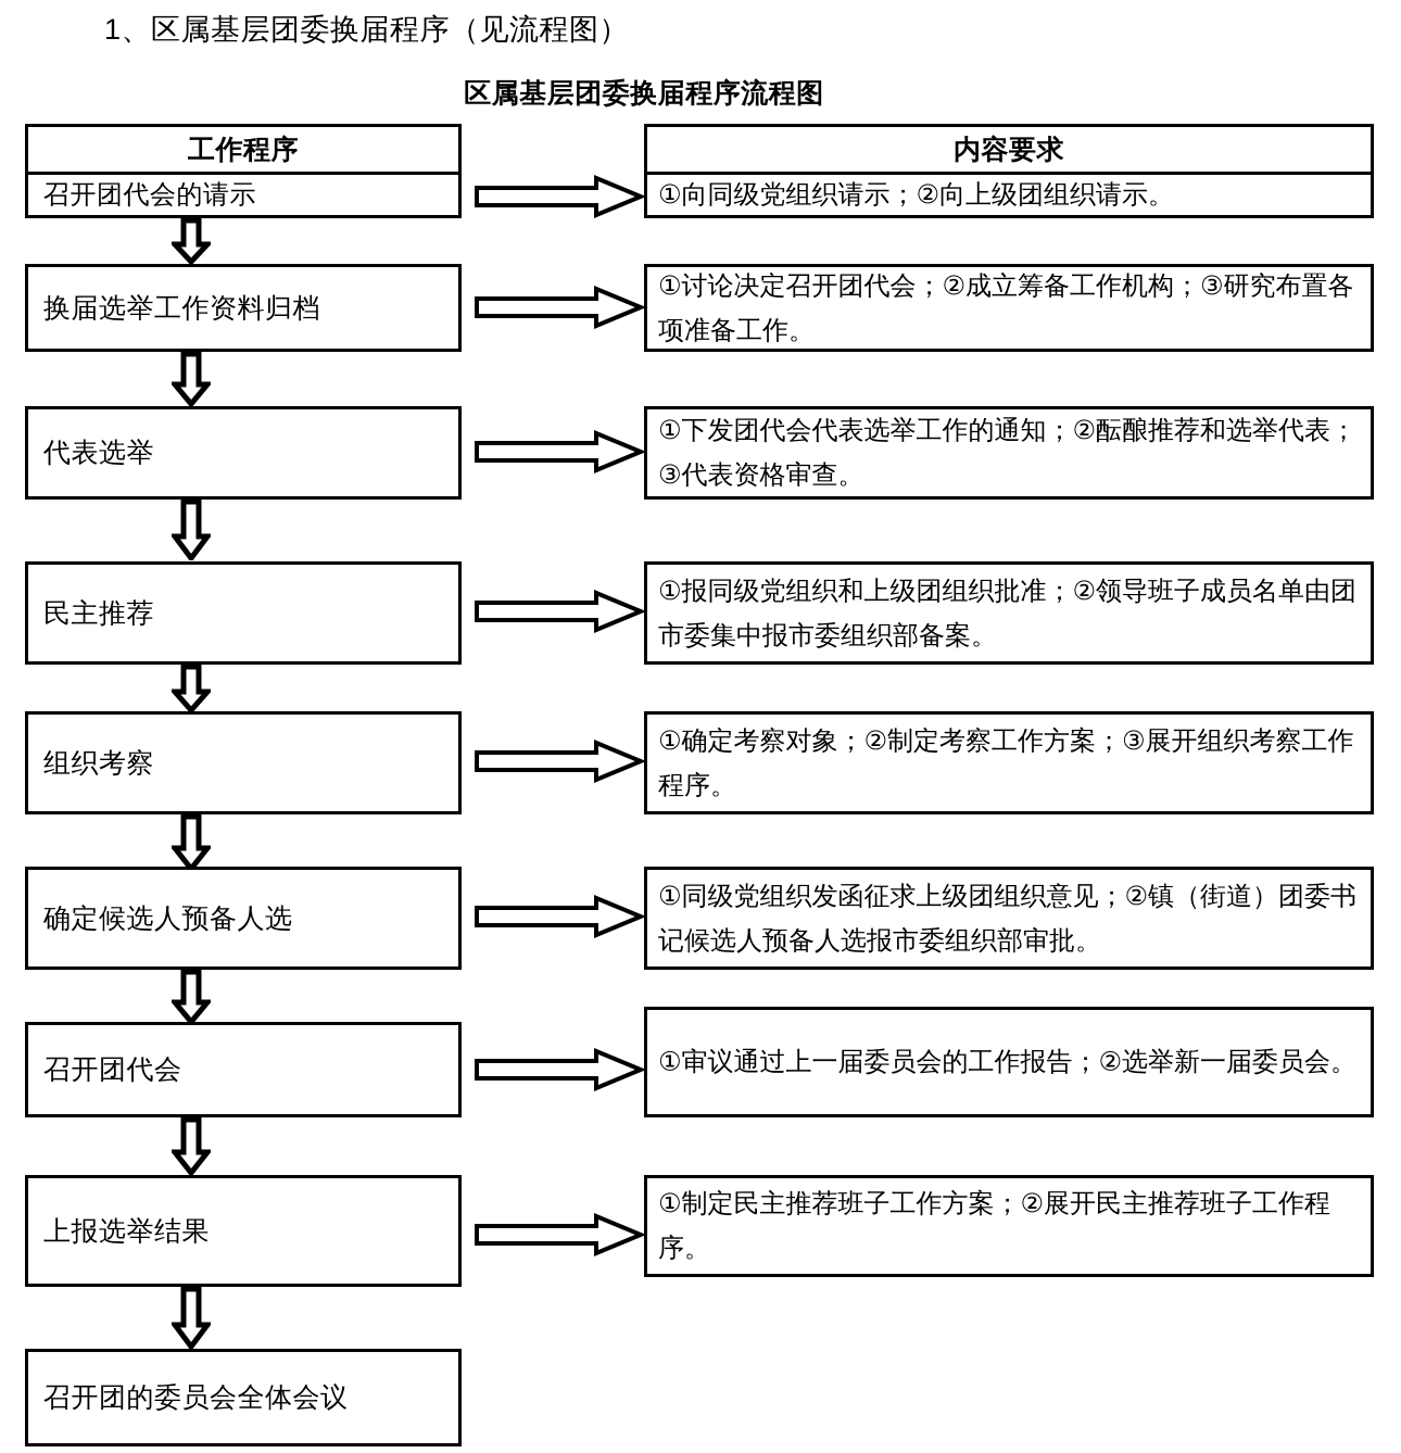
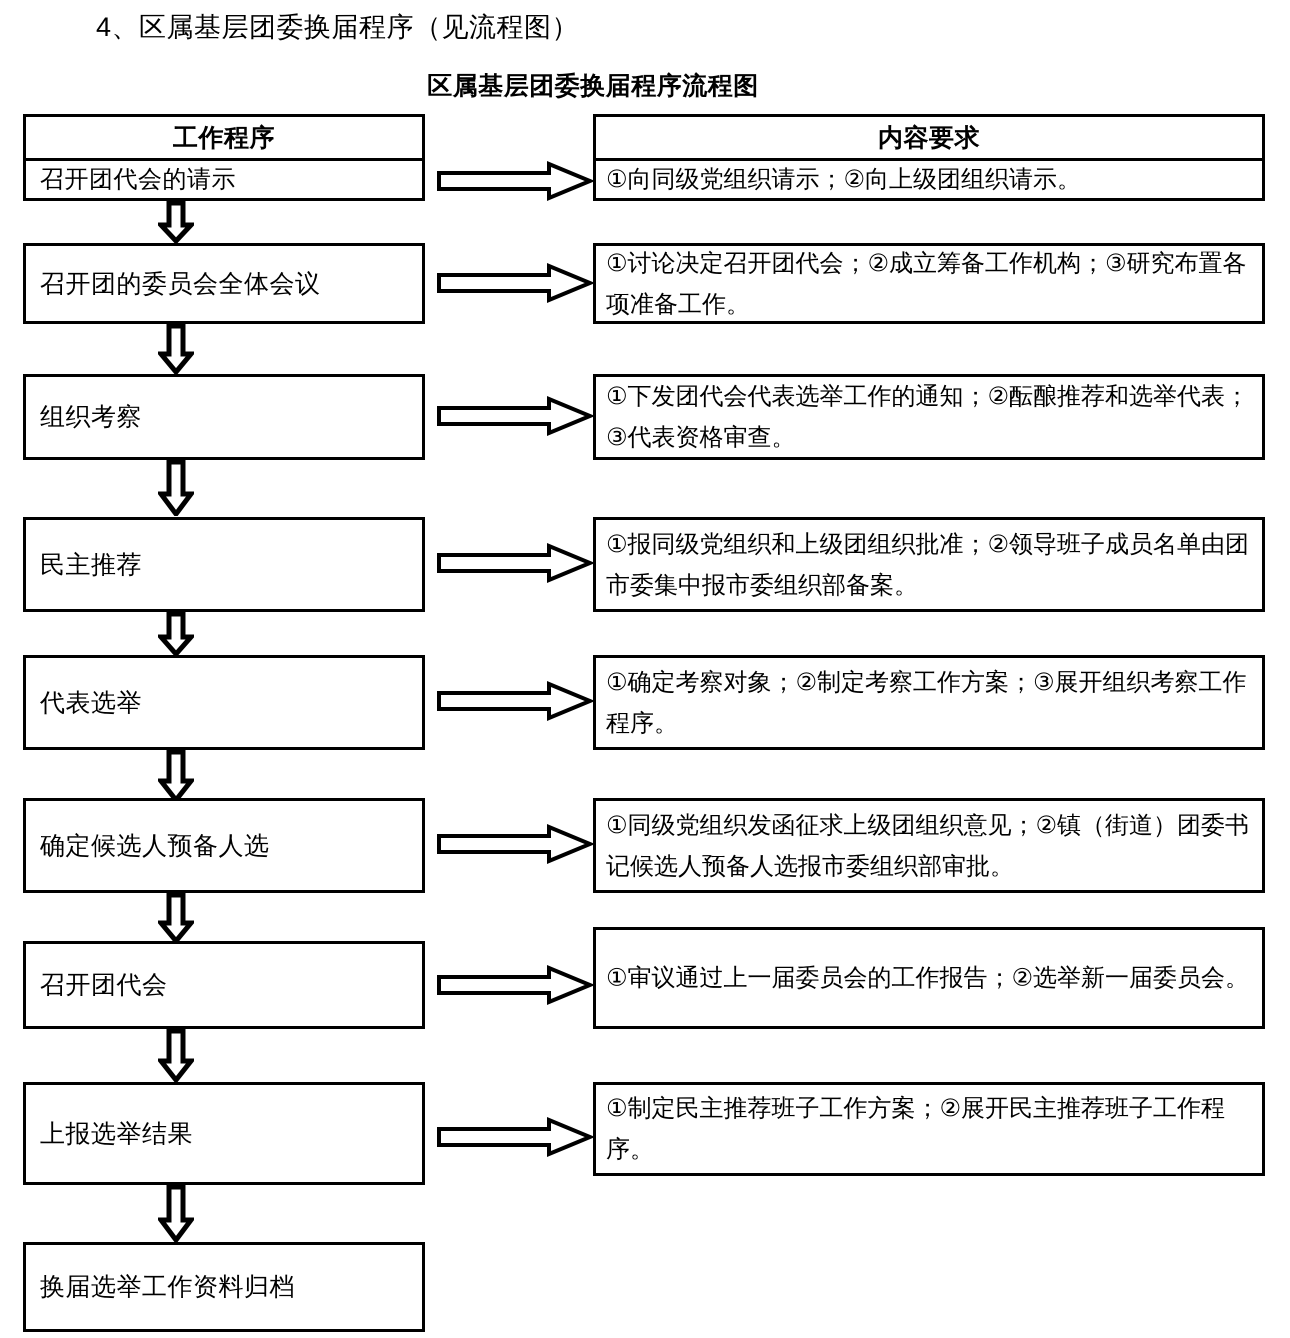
- 1、区属基层团委换届程序（见流程图）
+ 4、区属基层团委换届程序（见流程图）
  区属基层团委换届程序流程图
  工作程序
  内容要求
  召开团代会的请示
  ①向同级党组织请示；②向上级团组织请示。
- 换届选举工作资料归档
+ 召开团的委员会全体会议
  ①讨论决定召开团代会；②成立筹备工作机构；③研究布置各项准备工作。
- 代表选举
+ 组织考察
  ①下发团代会代表选举工作的通知；②酝酿推荐和选举代表；③代表资格审查。
  民主推荐
  ①报同级党组织和上级团组织批准；②领导班子成员名单由团市委集中报市委组织部备案。
- 组织考察
+ 代表选举
  ①确定考察对象；②制定考察工作方案；③展开组织考察工作程序。
  确定候选人预备人选
  ①同级党组织发函征求上级团组织意见；②镇（街道）团委书记候选人预备人选报市委组织部审批。
  召开团代会
  ①审议通过上一届委员会的工作报告；②选举新一届委员会。
  上报选举结果
  ①制定民主推荐班子工作方案；②展开民主推荐班子工作程序。
- 召开团的委员会全体会议
+ 换届选举工作资料归档
